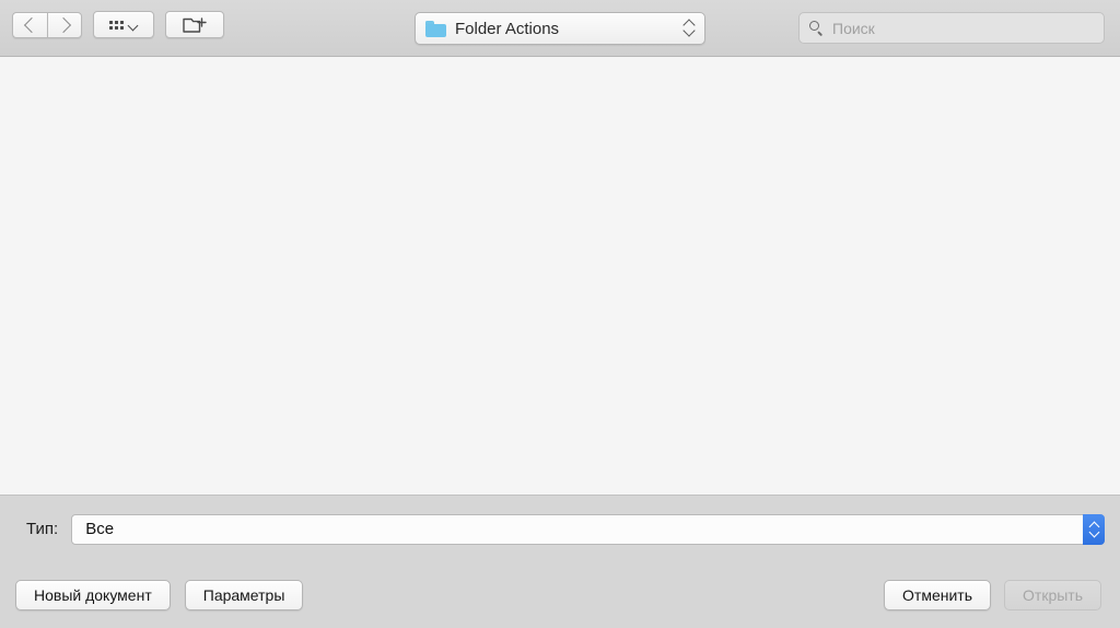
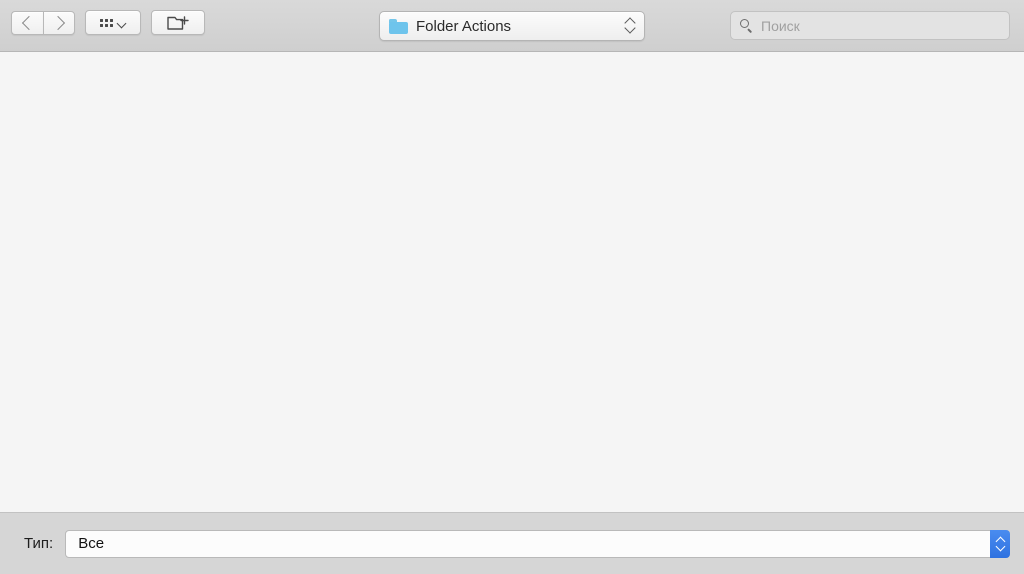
  Folder Actions
  Поиск
  Тип:
  Все
- Новый документ
- Параметры
- Отменить
- Открыть
